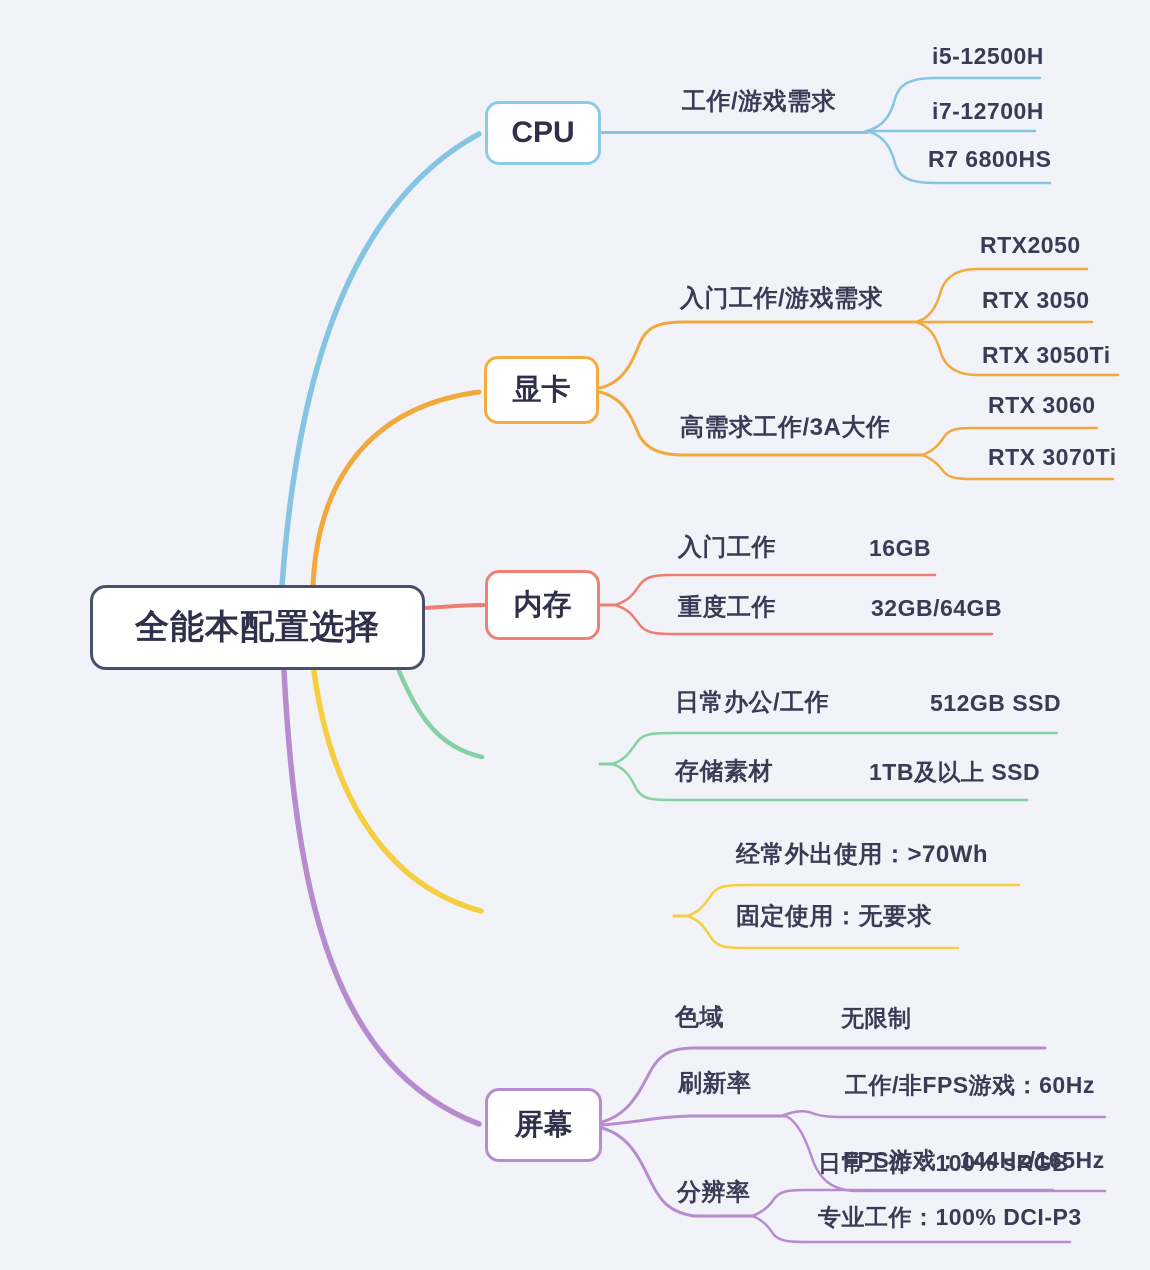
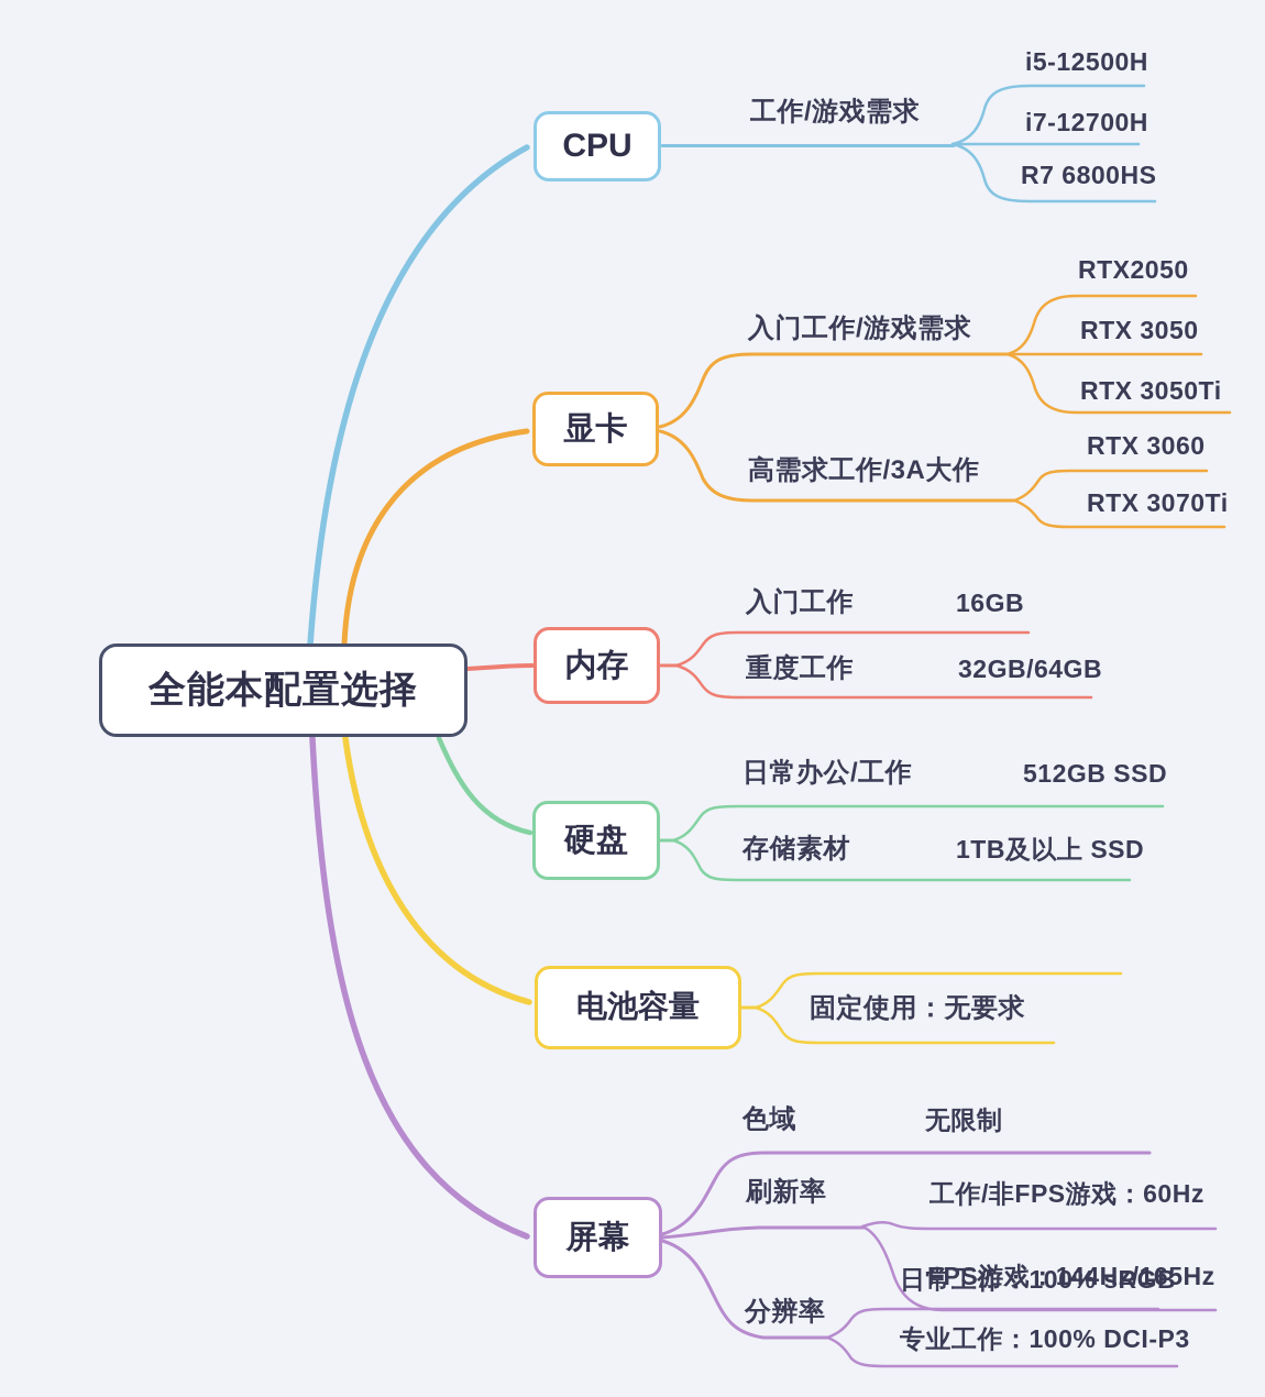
  全能本配置选择
  CPU
  显卡
  内存
+ 硬盘
+ 电池容量
  屏幕
  工作/游戏需求
  i5-12500H
  i7-12700H
  R7 6800HS
  入门工作/游戏需求
  RTX2050
  RTX 3050
  RTX 3050Ti
  高需求工作/3A大作
  RTX 3060
  RTX 3070Ti
  入门工作
  16GB
  重度工作
  32GB/64GB
  日常办公/工作
  512GB SSD
  存储素材
  1TB及以上 SSD
- 经常外出使用：>70Wh
  固定使用：无要求
  色域
  无限制
  刷新率
  工作/非FPS游戏：60Hz
  FPS游戏：144Hz/165Hz
  分辨率
  日常工作：100% sRGB
  专业工作：100% DCI-P3
